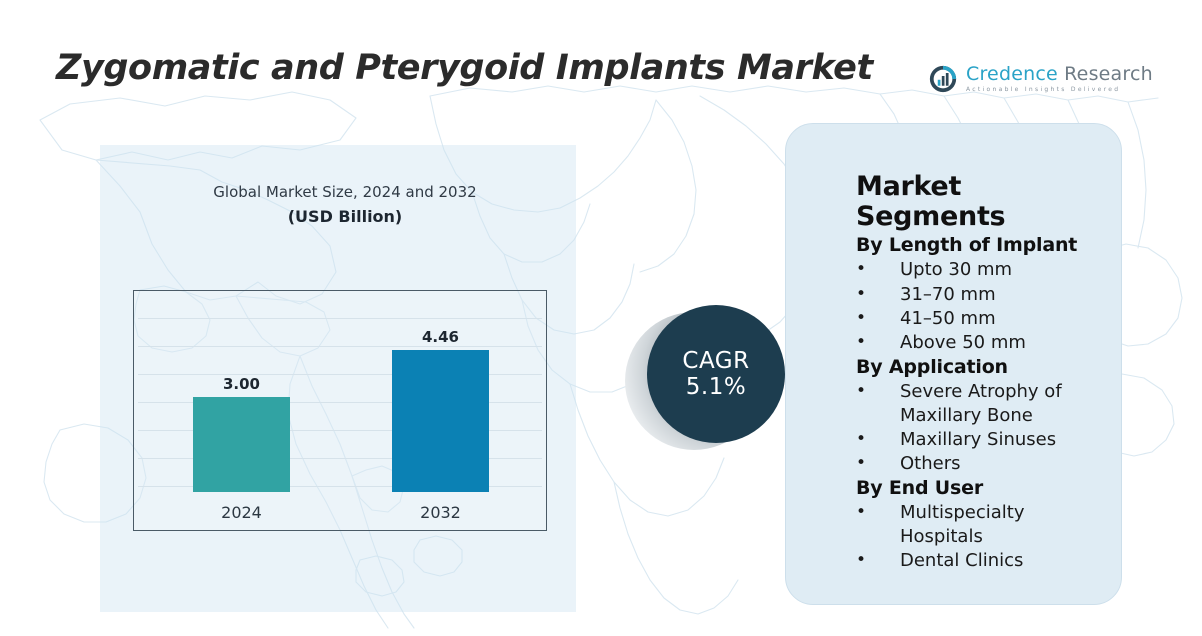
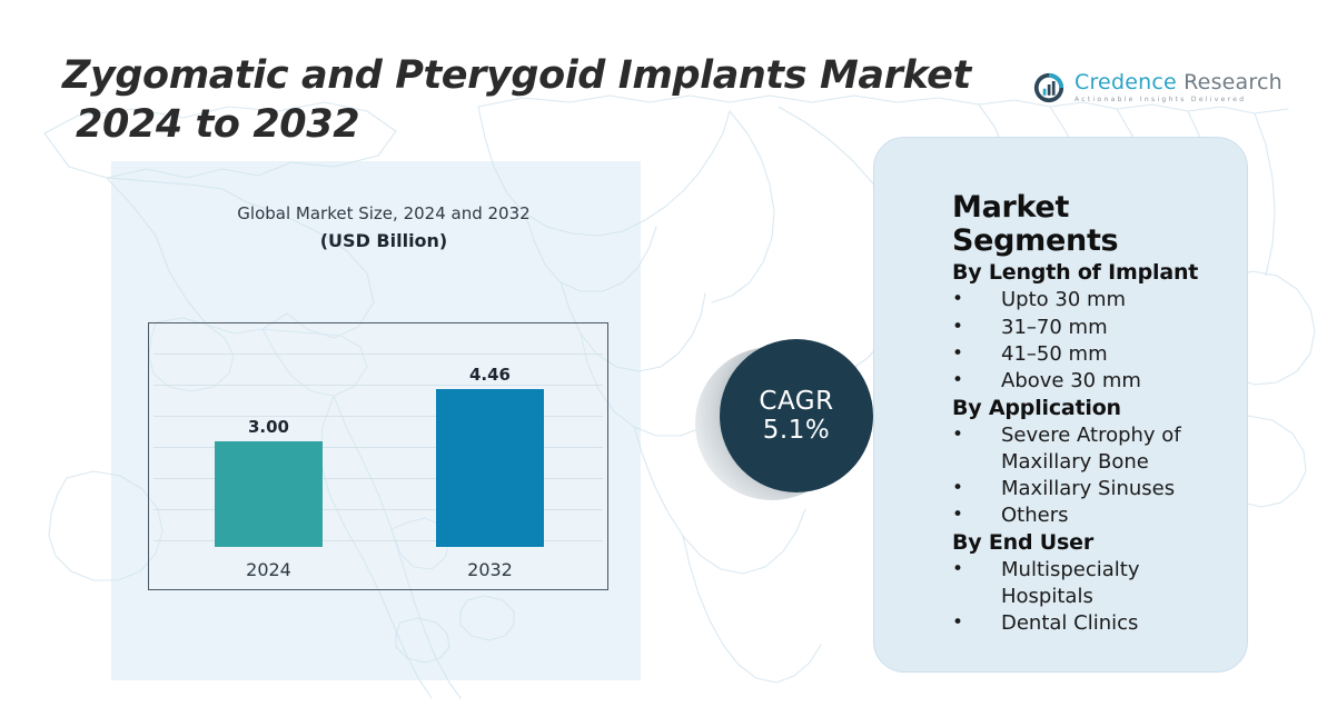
  Zygomatic and Pterygoid Implants Market
+ 2024 to 2032
  Credence Research
  Global Market Size, 2024 and 2032
  (USD Billion)
  3.00
  2024
  4.46
  2032
  CAGR
  5.1%
  Market Segments
  By Length of Implant
  •
  Upto 30 mm
  •
  31–70 mm
  •
  41–50 mm
  •
- Above 50 mm
+ Above 30 mm
  By Application
  •
  Severe Atrophy of Maxillary Bone
  •
  Maxillary Sinuses
  •
  Others
  By End User
  •
  Multispecialty Hospitals
  •
  Dental Clinics
